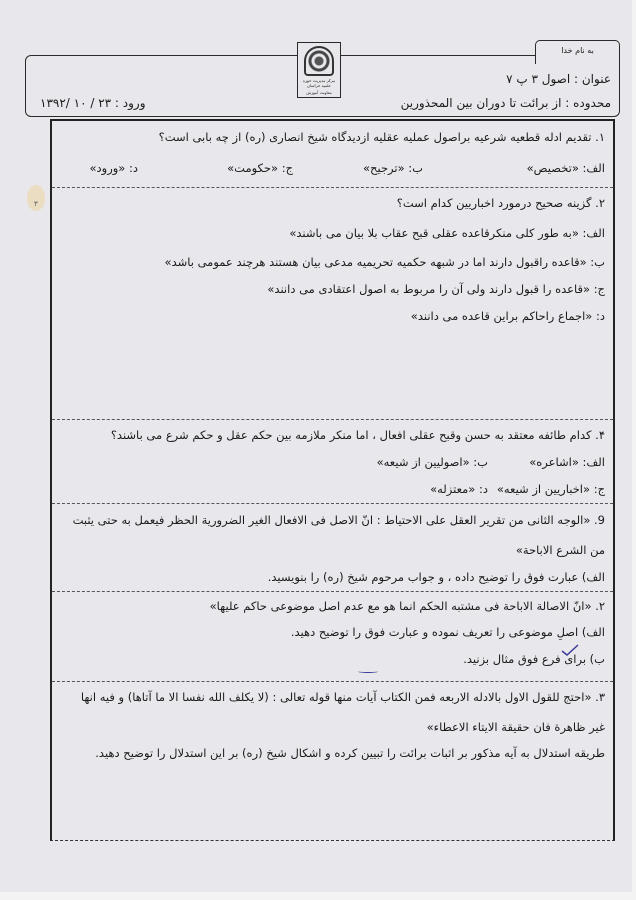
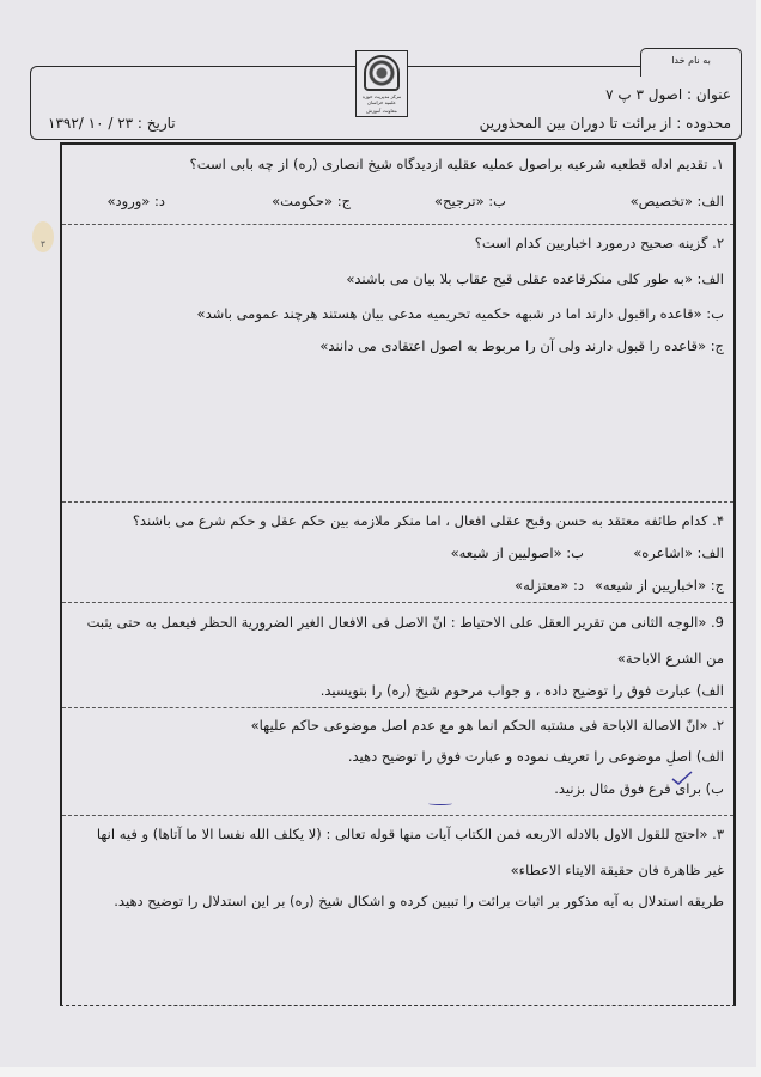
  ۳
  به نام خدا
  عنوان : اصول ۳ پ ۷
  محدوده : از برائت تا دوران بین المحذورین
- ورود : ۲۳ / ۱۰ /۱۳۹۲
+ تاریخ : ۲۳ / ۱۰ /۱۳۹۲
  ۱. تقدیم ادله قطعیه شرعیه براصول عملیه عقلیه ازدیدگاه شیخ انصاری (ره) از چه بابی است؟
  الف: «تخصیص»
  ب: «ترجیح»
  ج: «حکومت»
  د: «ورود»
  ۲. گزینه صحیح درمورد اخباریین کدام است؟
  الف: «به طور کلی منکرقاعده عقلی قبح عقاب بلا بیان می باشند»
  ب: «قاعده راقبول دارند اما در شبهه حکمیه تحریمیه مدعی بیان هستند هرچند عمومی باشد»
  ج: «قاعده را قبول دارند ولی آن را مربوط به اصول اعتقادی می دانند»
- د: «اجماع راحاکم براین قاعده می دانند»
  ۴. کدام طائفه معتقد به حسن وقبح عقلی افعال ، اما منکر ملازمه بین حکم عقل و حکم شرع می باشند؟
  الف: «اشاعره»
  ب: «اصولیین از شیعه»
  ج: «اخباریین از شیعه»
  د: «معتزله»
  9. «الوجه الثانی من تقریر العقل علی الاحتیاط : انّ الاصل فی الافعال الغیر الضروریة الحظر فیعمل به حتی یثبت
  من الشرع الاباحة»
  الف) عبارت فوق را توضیح داده ، و جواب مرحوم شیخ (ره) را بنویسید.
  ۲. «انّ الاصالة الاباحة فی مشتبه الحکم انما هو مع عدم اصل موضوعی حاکم علیها»
  الف) اصلِ موضوعی را تعریف نموده و عبارت فوق را توضیح دهید.
  ب) برای فرع فوق مثال بزنید.
  ۳. «احتج للقول الاول بالادله الاربعه فمن الکتاب آیات منها قوله تعالی : (لا یکلف الله نفسا الا ما آتاها) و فیه انها
  غیر ظاهرة فان حقیقة الایتاء الاعطاء»
  طریقه استدلال به آیه مذکور بر اثبات برائت را تبیین کرده و اشکال شیخ (ره) بر این استدلال را توضیح دهید.
